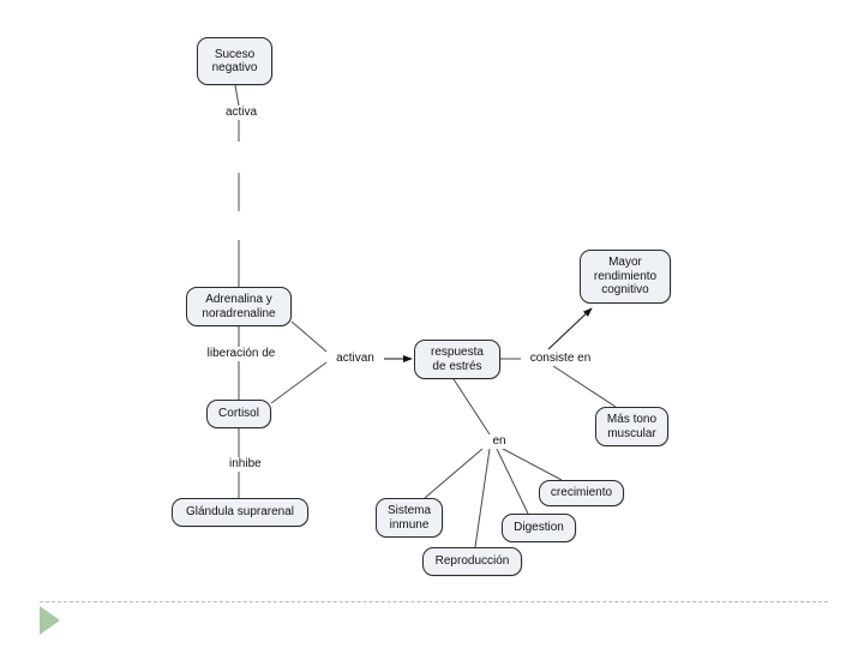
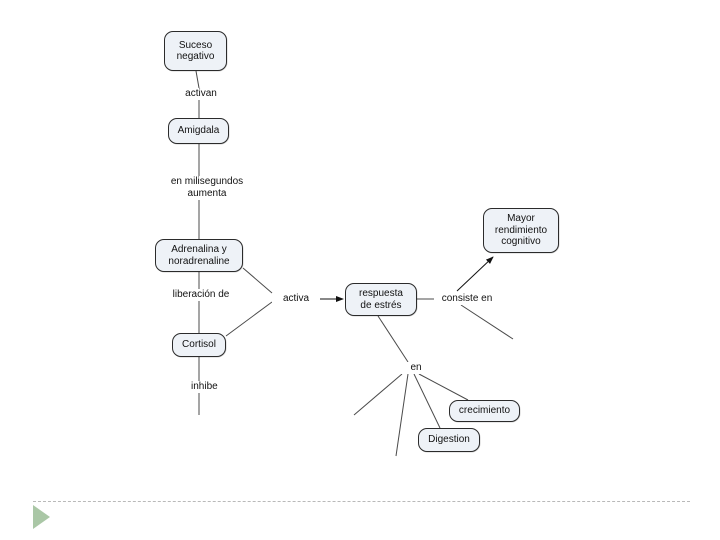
  Suceso
  negativo
+ Amigdala
  Adrenalina y
  noradrenaline
  Cortisol
- Glándula suprarenal
  respuesta
  de estrés
  Mayor
  rendimiento
  cognitivo
- Más tono
- muscular
- Sistema
- inmune
- Reproducción
  Digestion
  crecimiento
- activa
+ activan
+ en milisegundos
+ aumenta
  liberación de
  inhibe
- activan
+ activa
  consiste en
  en
